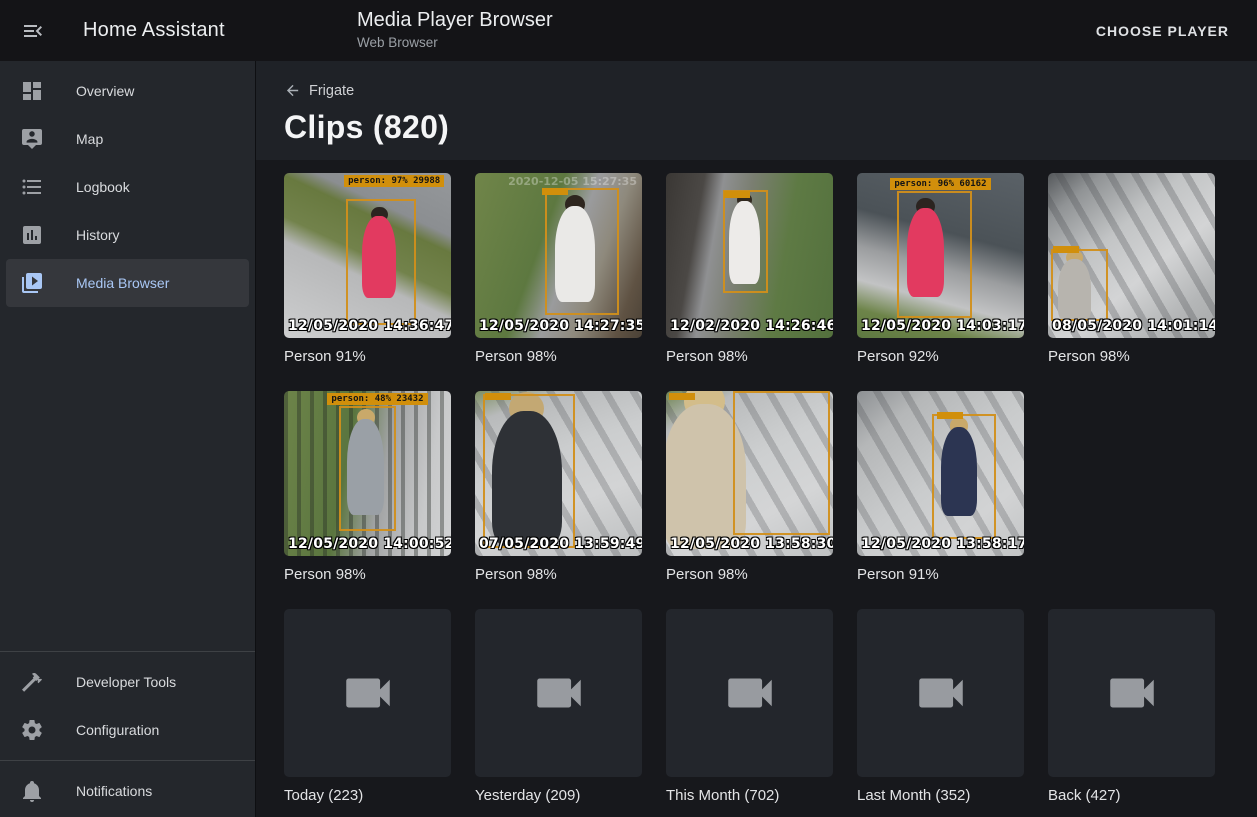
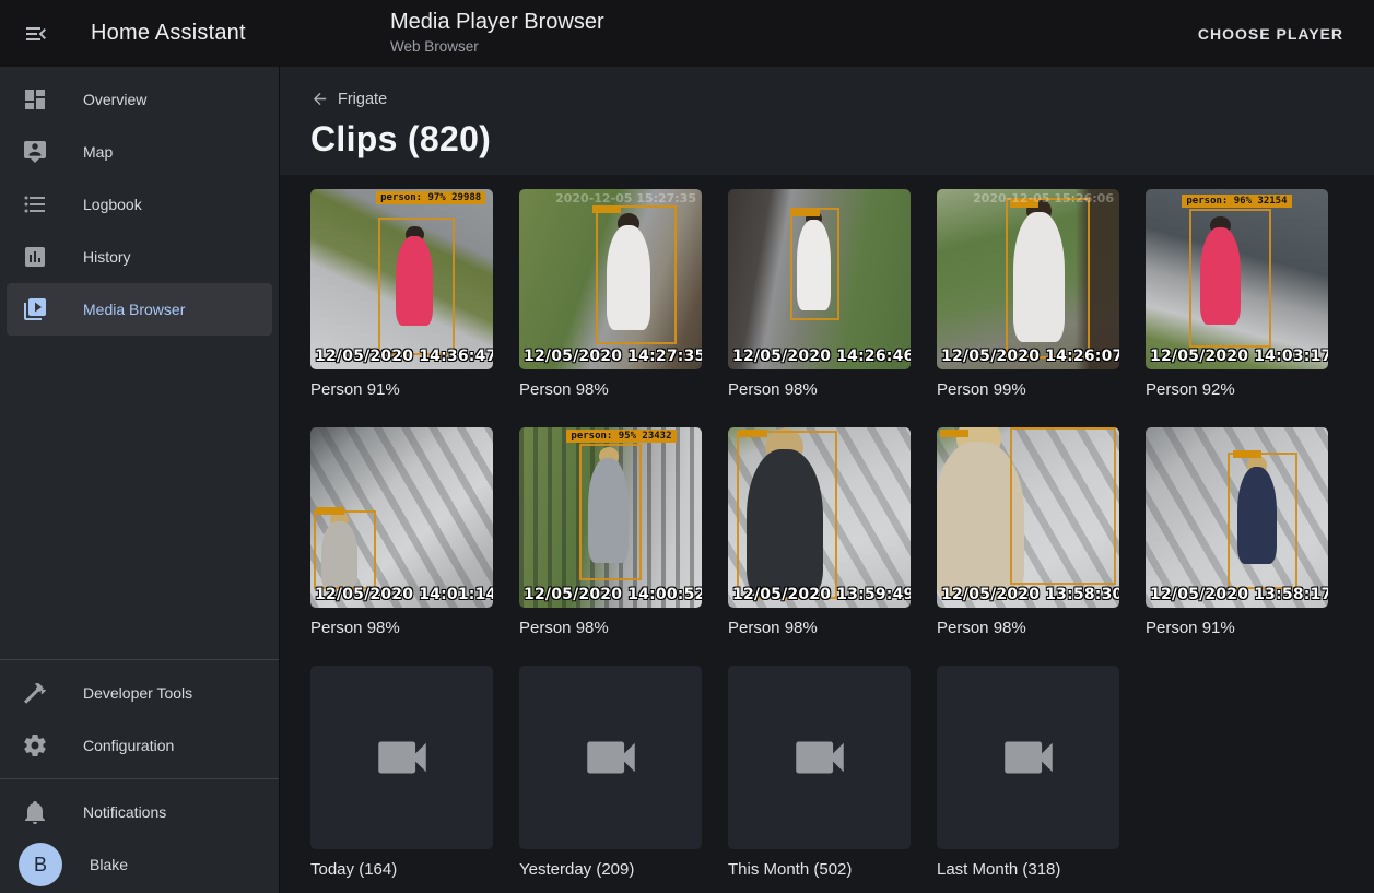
  Home Assistant
  Media Player Browser
  Web Browser
  CHOOSE PLAYER
  Overview
  Map
  Logbook
  History
  Media Browser
  Developer Tools
  Configuration
  Notifications
+ B
+ Blake
  Frigate
  Clips (820)
  person: 97% 29988
  12/05/2020 14:36:47
  Person 91%
  2020-12-05 15:27:35
  12/05/2020 14:27:35
  Person 98%
- 12/02/2020 14:26:46
+ 12/05/2020 14:26:46
  Person 98%
+ 2020-12-05 15:26:06
+ 12/05/2020 14:26:07
+ Person 99%
- person: 96% 60162
+ person: 96% 32154
  12/05/2020 14:03:17
  Person 92%
- 08/05/2020 14:01:14
+ 12/05/2020 14:01:14
  Person 98%
- person: 48% 23432
+ person: 95% 23432
  12/05/2020 14:00:52
  Person 98%
- 07/05/2020 13:59:49
+ 12/05/2020 13:59:49
  Person 98%
  12/05/2020 13:58:30
  Person 98%
  12/05/2020 13:58:17
  Person 91%
- Today (223)
+ Today (164)
  Yesterday (209)
- This Month (702)
+ This Month (502)
- Last Month (352)
+ Last Month (318)
- Back (427)
